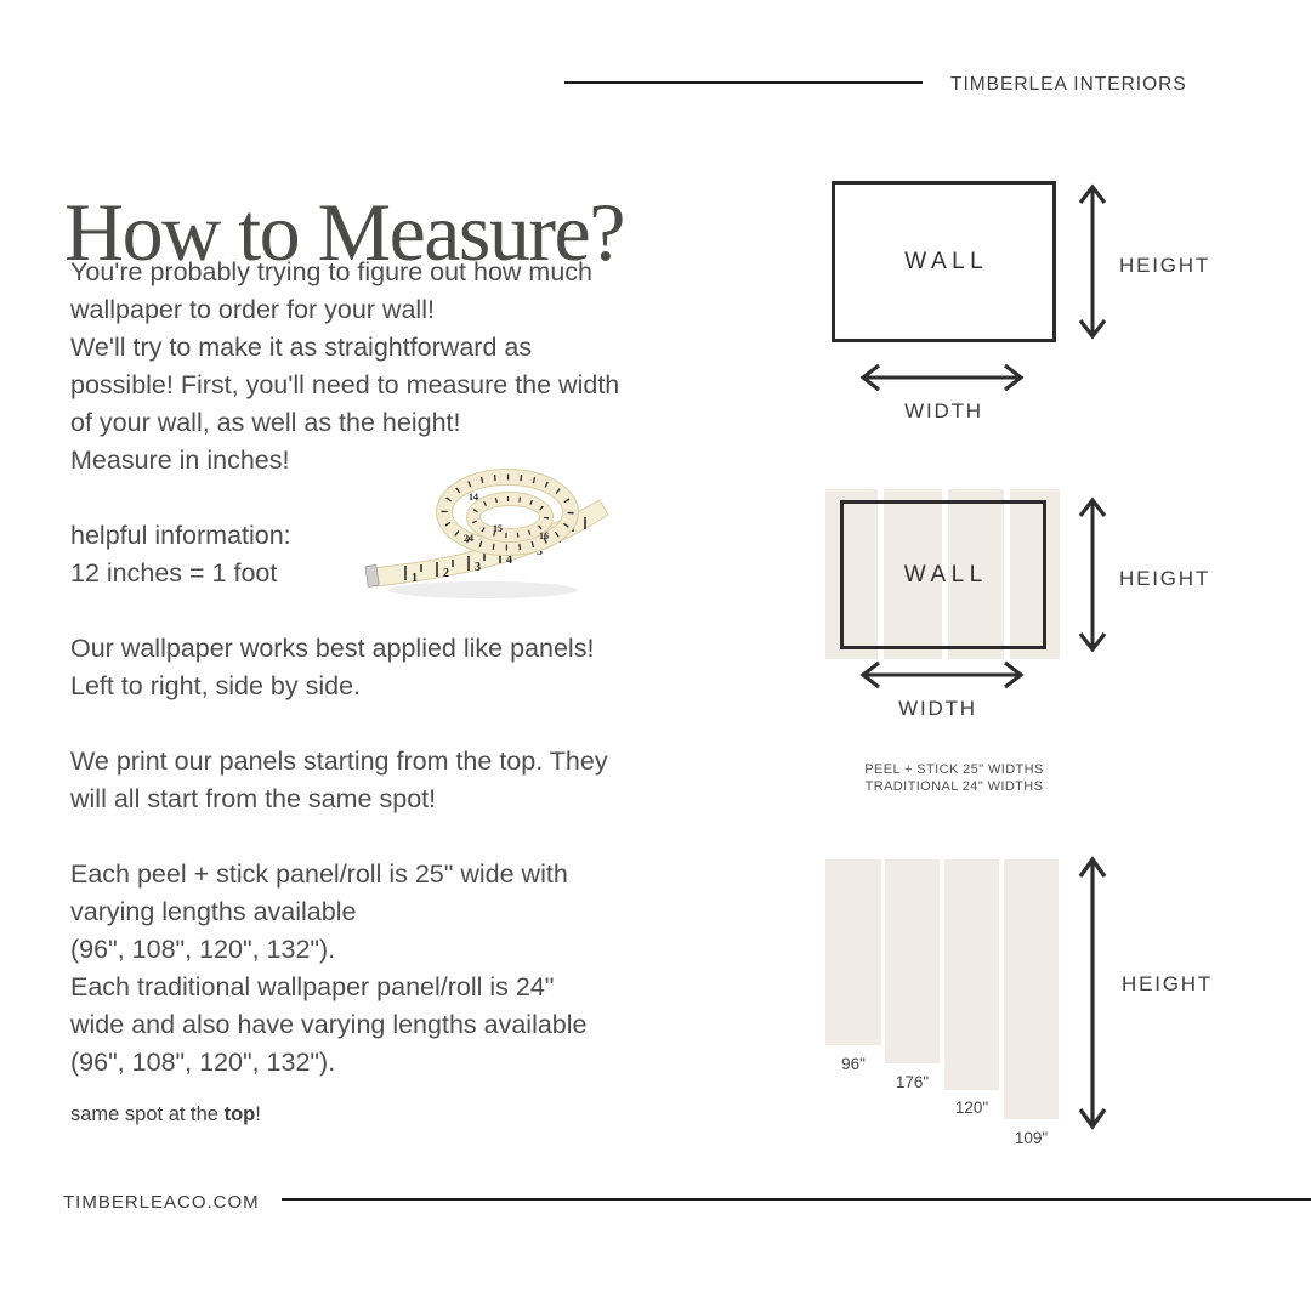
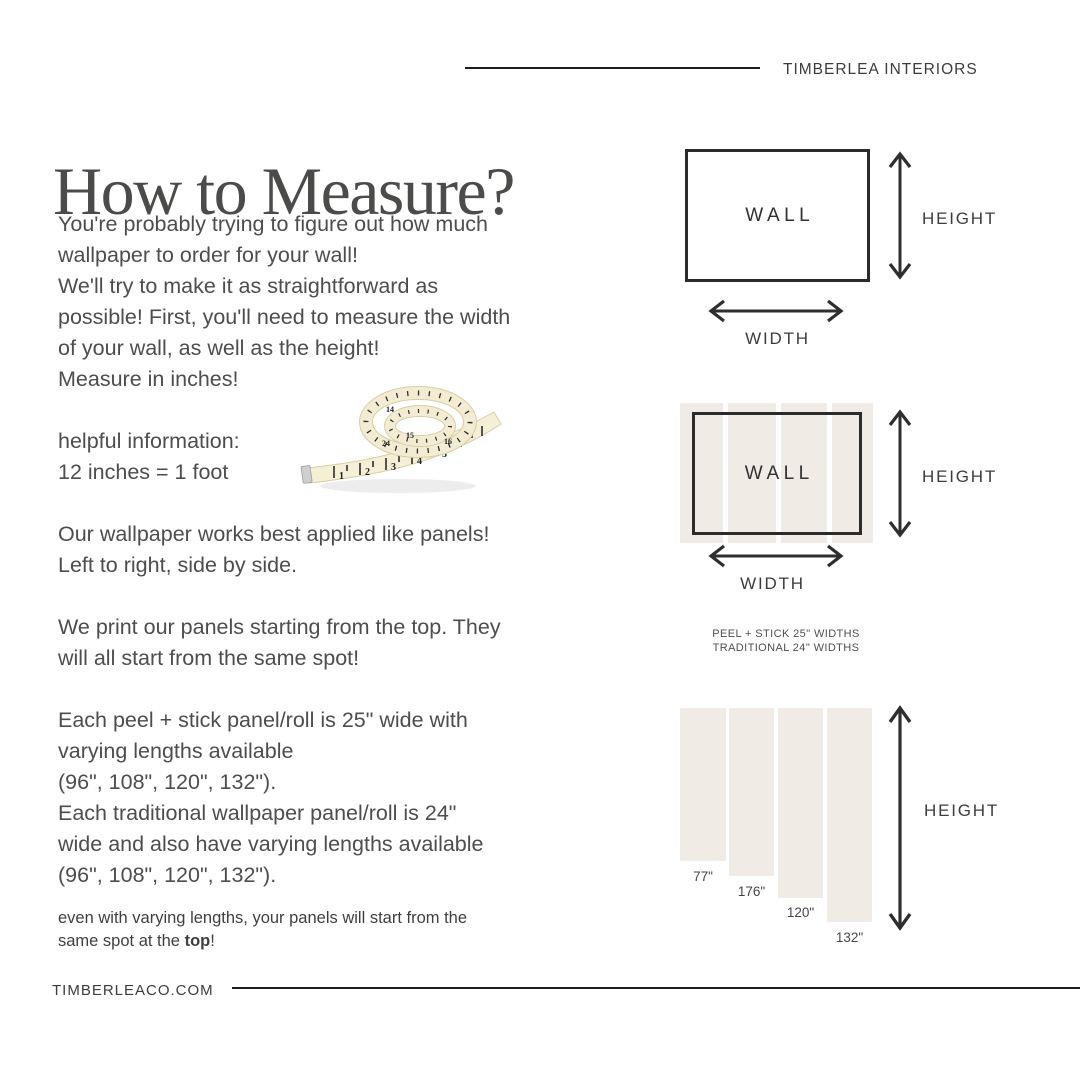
  TIMBERLEA INTERIORS
  How to Measure?
  You're probably trying to figure out how much
  wallpaper to order for your wall!
  We'll try to make it as straightforward as
  possible! First, you'll need to measure the width
  of your wall, as well as the height!
  Measure in inches!
  helpful information:
  12 inches = 1 foot
  1
  2
  3
  4
  5
  14
  15
  16
  24
  Our wallpaper works best applied like panels!
  Left to right, side by side.
  We print our panels starting from the top. They
  will all start from the same spot!
  Each peel + stick panel/roll is 25" wide with
  varying lengths available
  (96", 108", 120", 132").
  Each traditional wallpaper panel/roll is 24"
  wide and also have varying lengths available
  (96", 108", 120", 132").
+ even with varying lengths, your panels will start from the
  same spot at the top!
  WALL
  HEIGHT
  WIDTH
  WALL
  HEIGHT
  WIDTH
  PEEL + STICK 25" WIDTHS
  TRADITIONAL 24" WIDTHS
- 96"
+ 77"
  176"
  120"
- 109"
+ 132"
  HEIGHT
  TIMBERLEACO.COM
